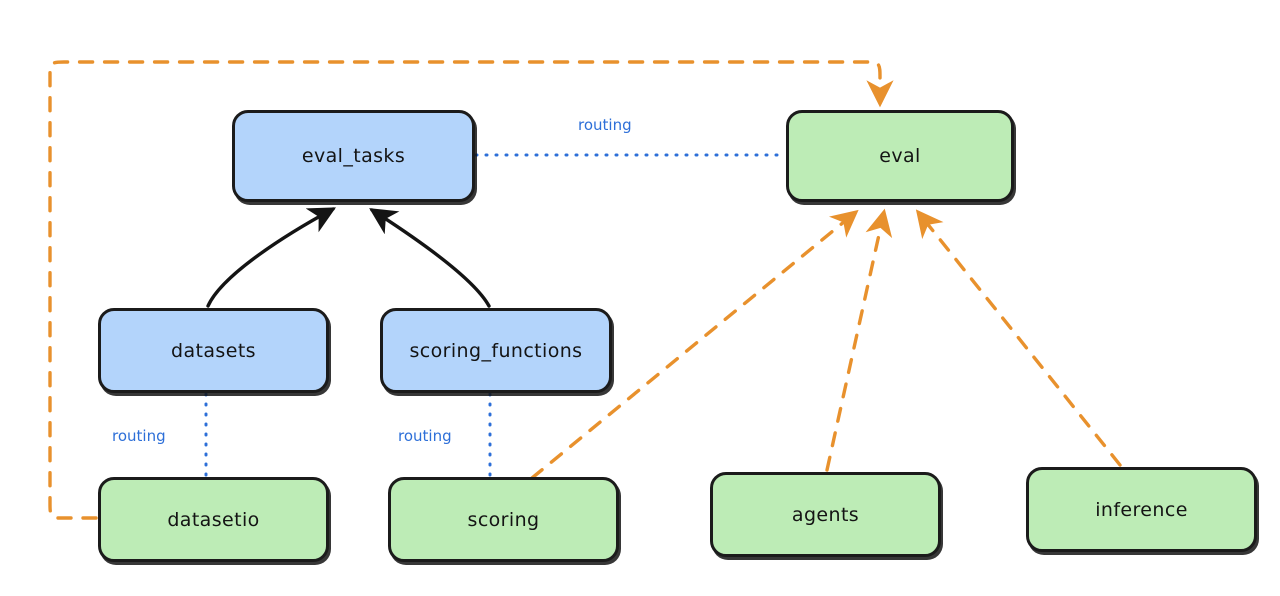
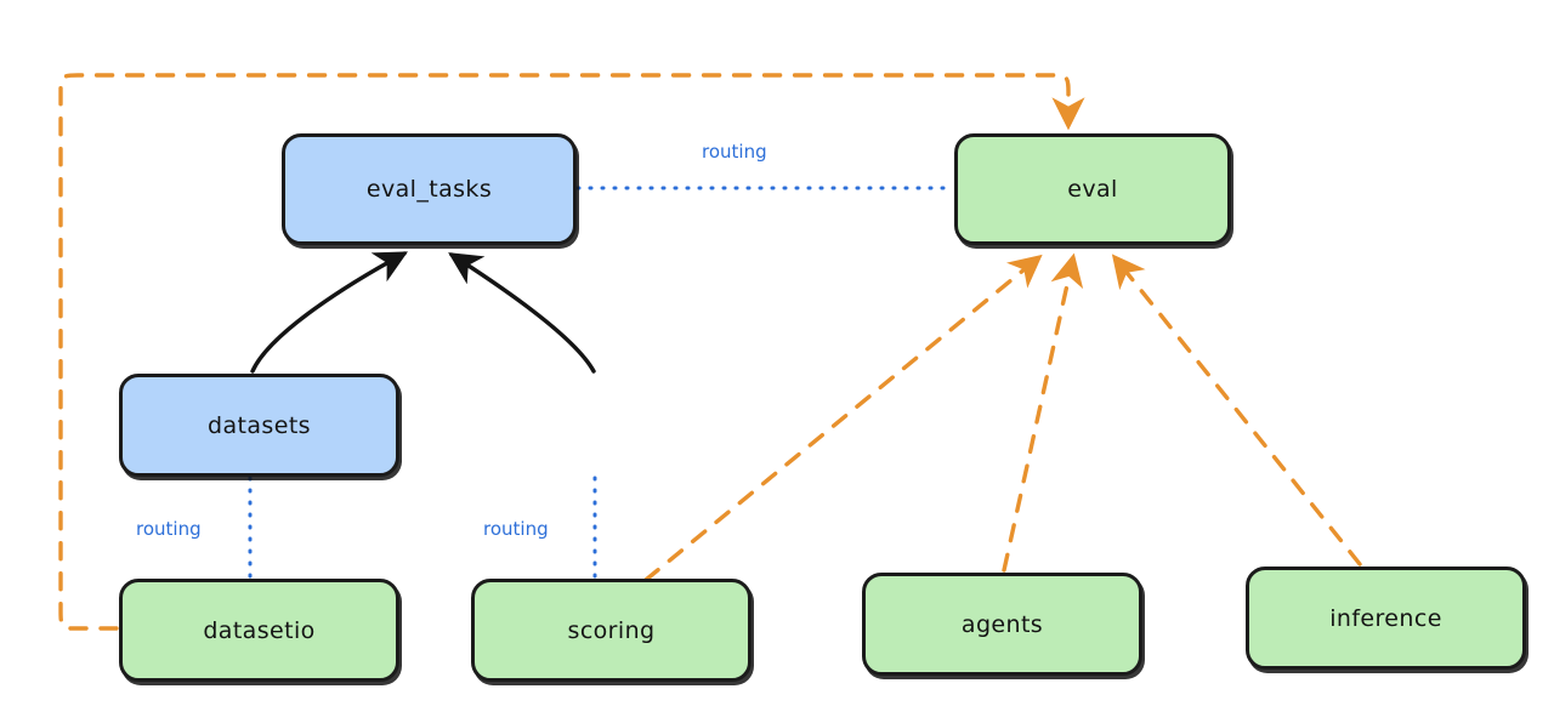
  eval_tasks
  eval
  datasets
- scoring_functions
  datasetio
  scoring
  agents
  inference
  routing
  routing
  routing
